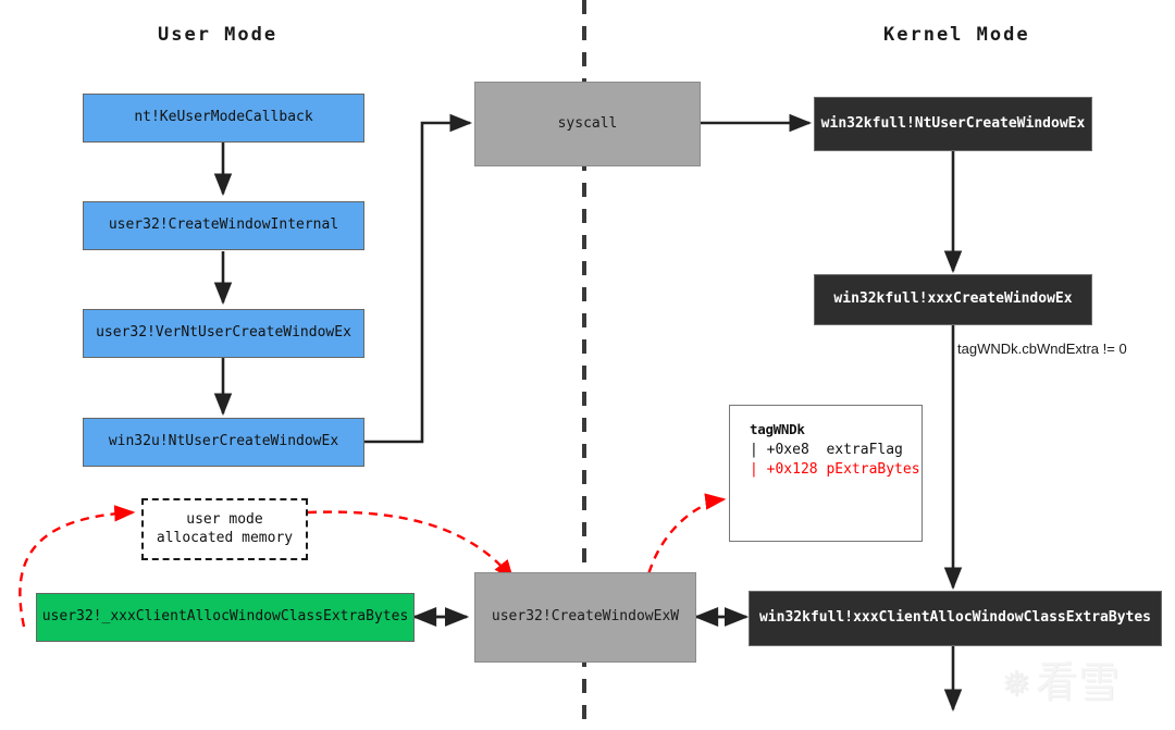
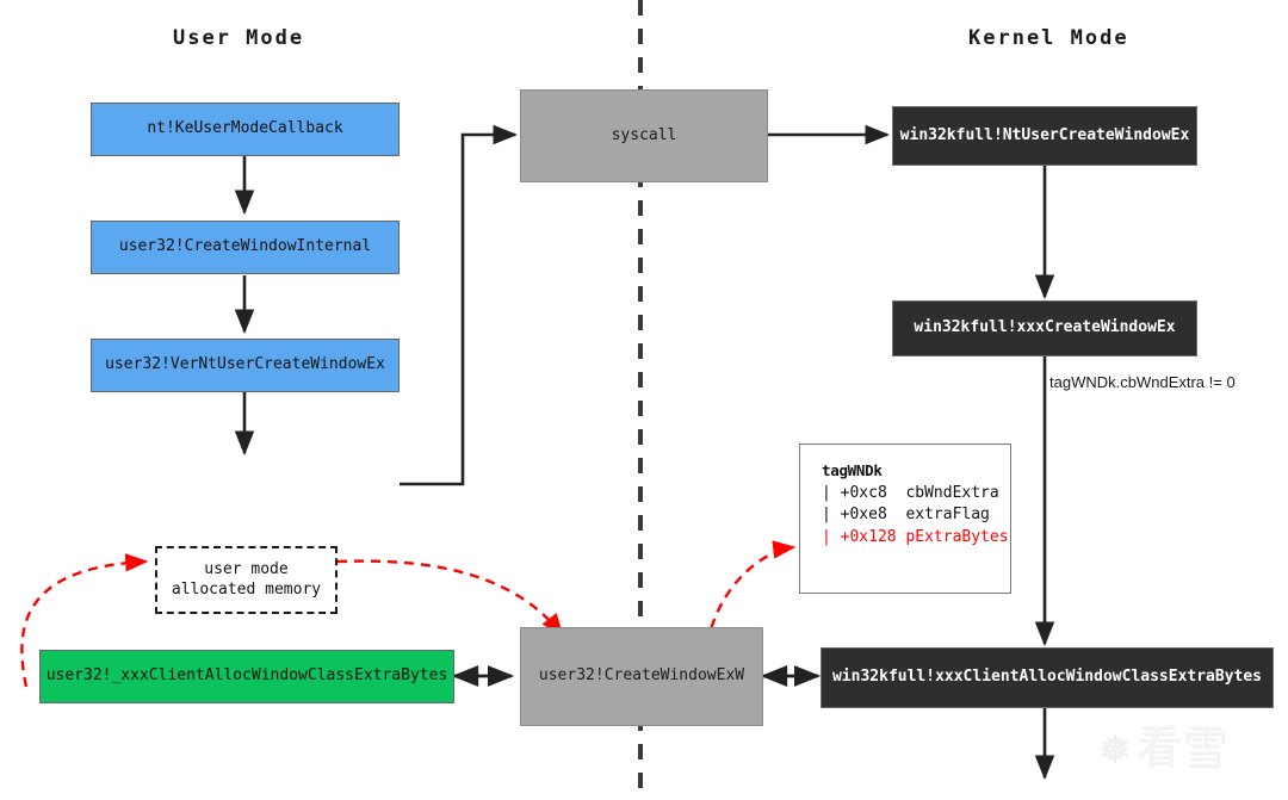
  User Mode
  Kernel Mode
  nt!KeUserModeCallback
  user32!CreateWindowInternal
  user32!VerNtUserCreateWindowEx
- win32u!NtUserCreateWindowEx
  syscall
  win32kfull!NtUserCreateWindowEx
  win32kfull!xxxCreateWindowEx
  tagWNDk.cbWndExtra != 0
  tagWNDk
+ | +0xc8 cbWndExtra
  | +0xe8 extraFlag
  | +0x128 pExtraBytes
  user mode
  allocated memory
  user32!_xxxClientAllocWindowClassExtraBytes
  user32!CreateWindowExW
  win32kfull!xxxClientAllocWindowClassExtraBytes
